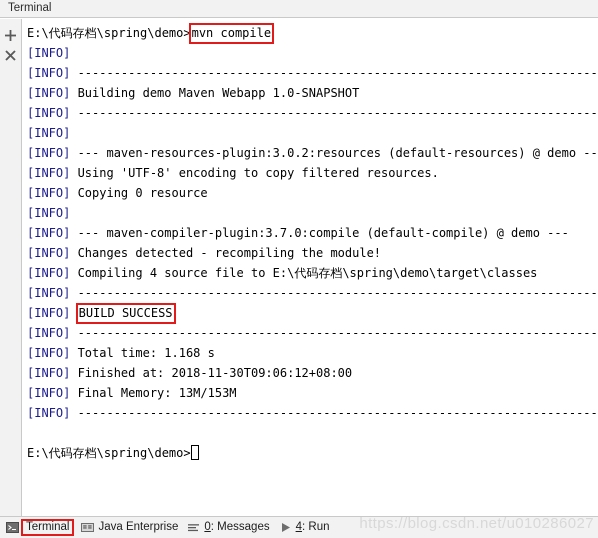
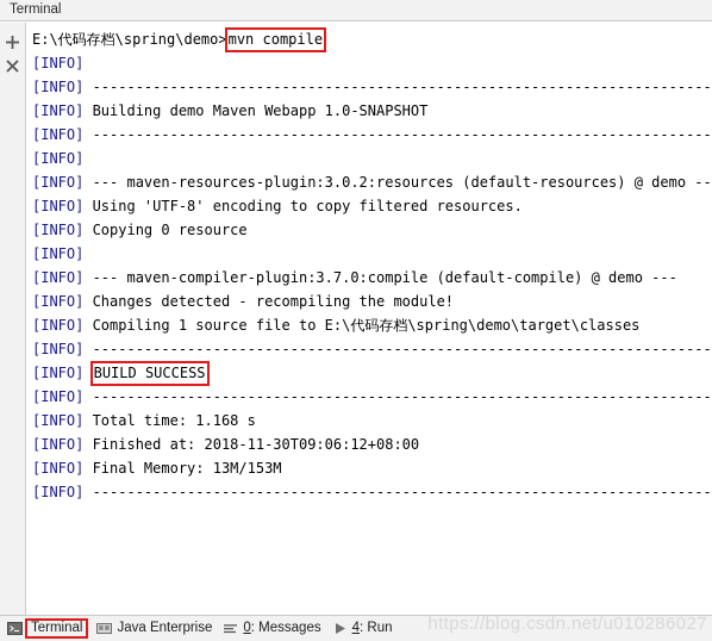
  Terminal
  E:\代码存档\spring\demo>mvn compile
  [INFO]
  [INFO] ------------------------------------------------------------------------
  [INFO] Building demo Maven Webapp 1.0-SNAPSHOT
  [INFO] ------------------------------------------------------------------------
  [INFO]
  [INFO] --- maven-resources-plugin:3.0.2:resources (default-resources) @ demo --
  [INFO] Using 'UTF-8' encoding to copy filtered resources.
  [INFO] Copying 0 resource
  [INFO]
  [INFO] --- maven-compiler-plugin:3.7.0:compile (default-compile) @ demo ---
  [INFO] Changes detected - recompiling the module!
- [INFO] Compiling 4 source file to E:\代码存档\spring\demo\target\classes
+ [INFO] Compiling 1 source file to E:\代码存档\spring\demo\target\classes
  [INFO] ------------------------------------------------------------------------
  [INFO] BUILD SUCCESS
  [INFO] ------------------------------------------------------------------------
  [INFO] Total time: 1.168 s
  [INFO] Finished at: 2018-11-30T09:06:12+08:00
  [INFO] Final Memory: 13M/153M
  [INFO] ------------------------------------------------------------------------
- E:\代码存档\spring\demo>
  Terminal
  Java Enterprise
  0: Messages
  4: Run
  https://blog.csdn.net/u010286027
